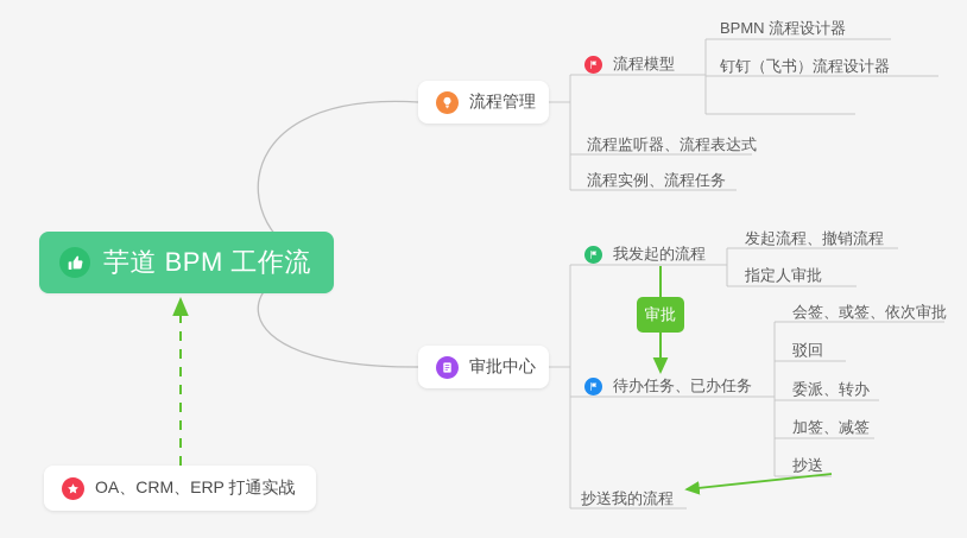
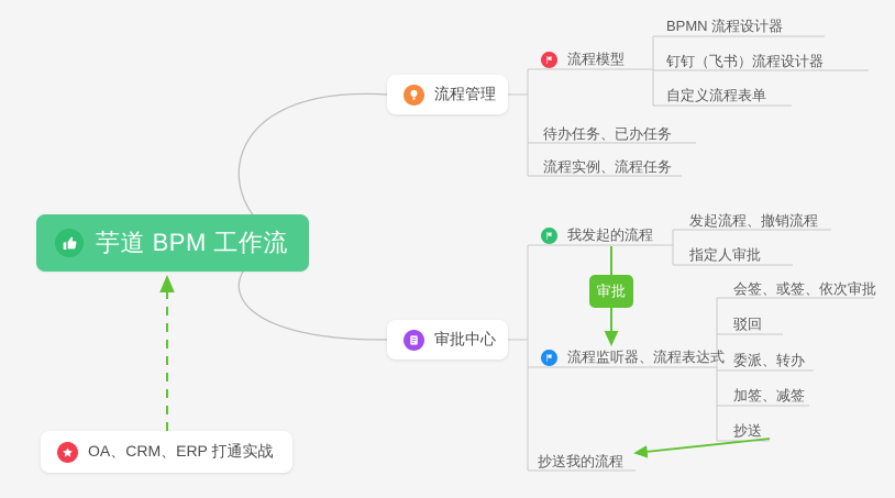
  芋道 BPM 工作流
  流程管理
  流程模型
- 流程监听器、流程表达式
+ 待办任务、已办任务
  流程实例、流程任务
  BPMN 流程设计器
  钉钉（飞书）流程设计器
+ 自定义流程表单
  审批中心
  我发起的流程
- 待办任务、已办任务
+ 流程监听器、流程表达式
  抄送我的流程
  发起流程、撤销流程
  指定人审批
  会签、或签、依次审批
  驳回
  委派、转办
  加签、减签
  抄送
  审批
  OA、CRM、ERP 打通实战
